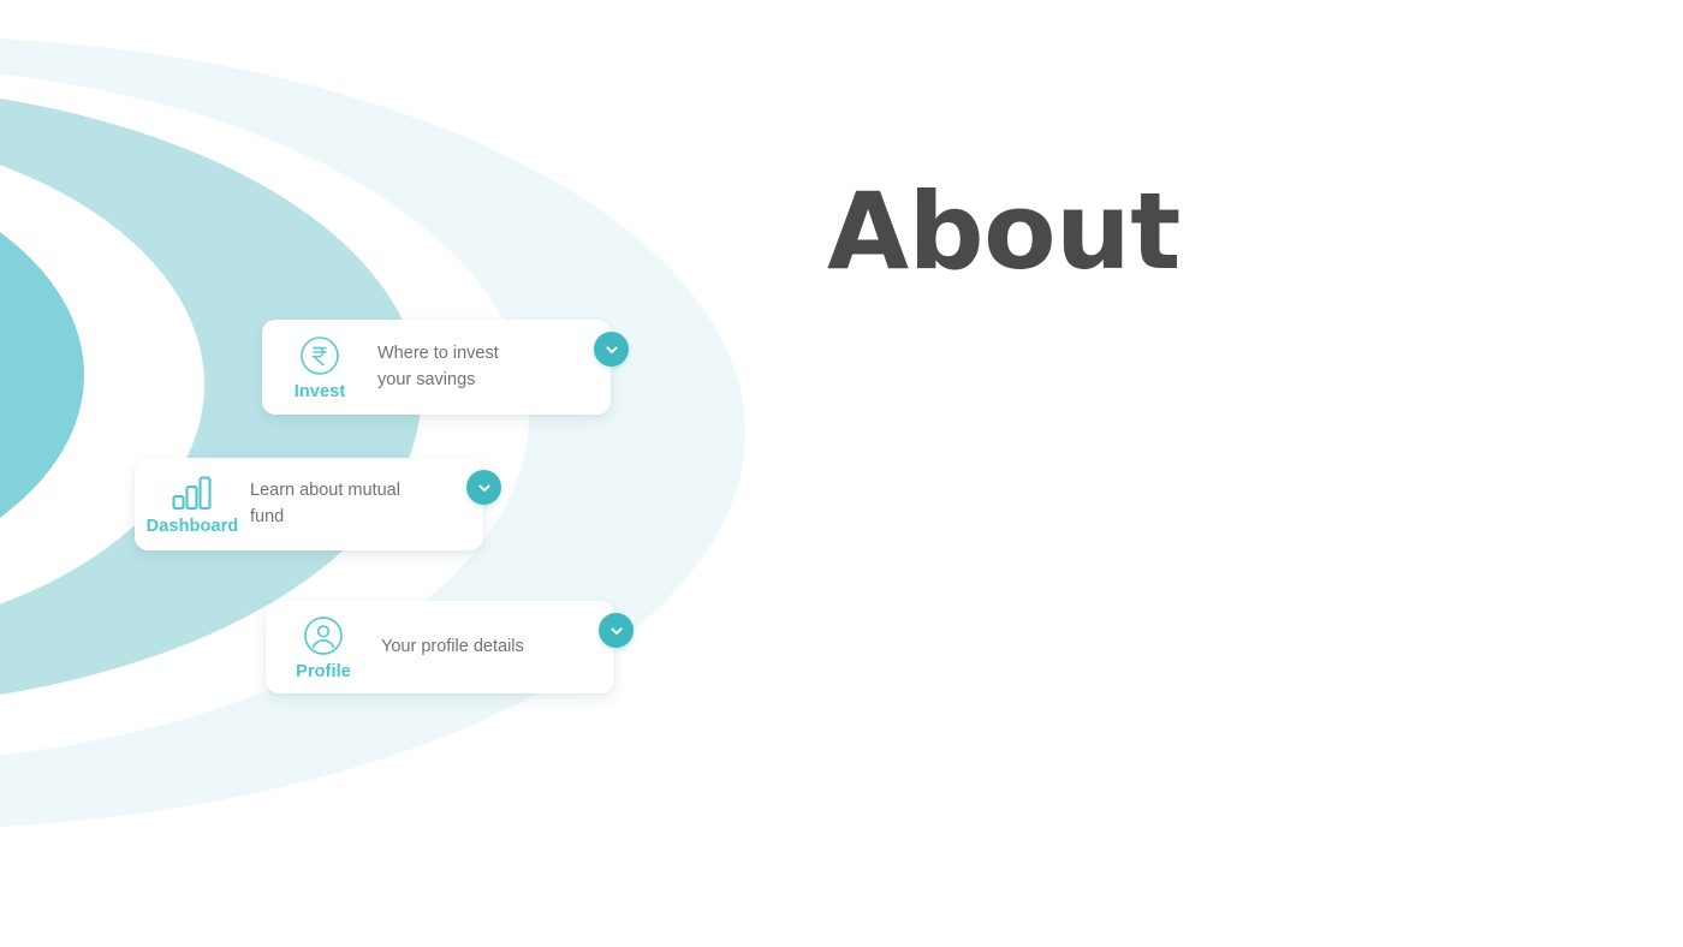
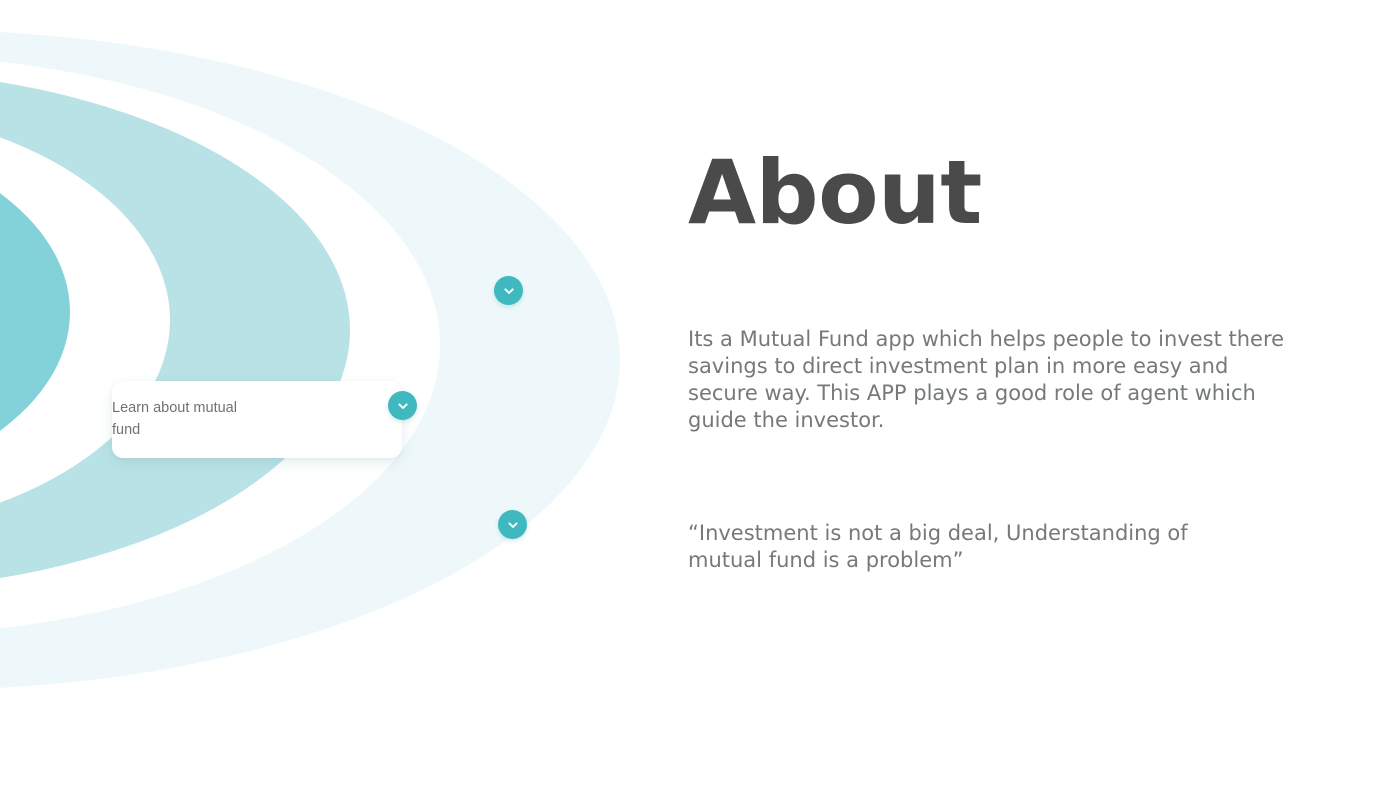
- Invest
- Where to invest your savings
- Dashboard
  Learn about mutual fund
- Profile
- Your profile details
  About
+ Its a Mutual Fund app which helps people to invest there savings to direct investment plan in more easy and secure way. This APP plays a good role of agent which guide the investor.
+ “Investment is not a big deal, Understanding of mutual fund is a problem”
